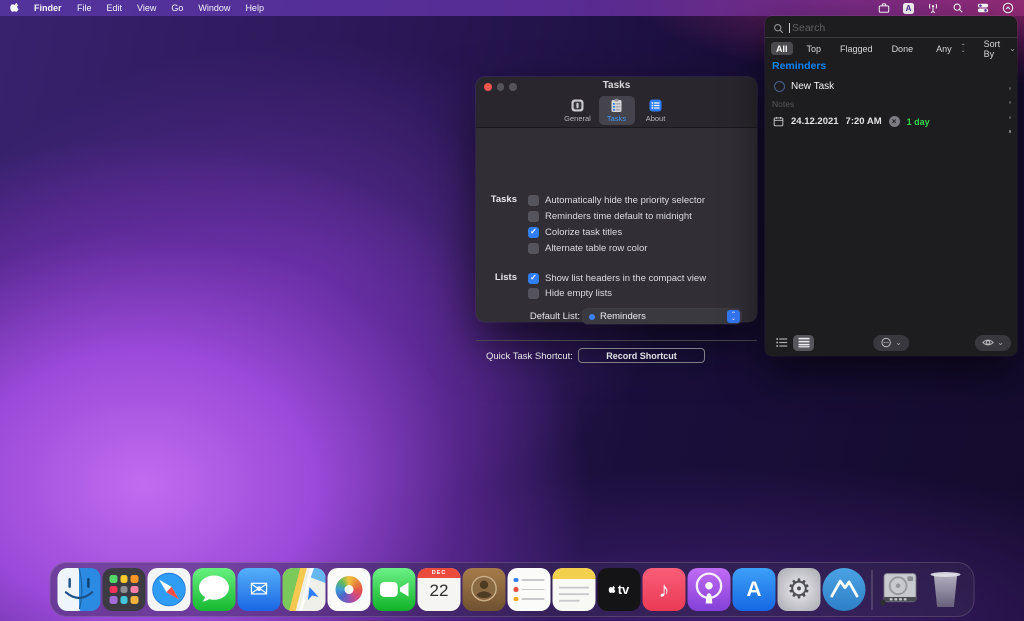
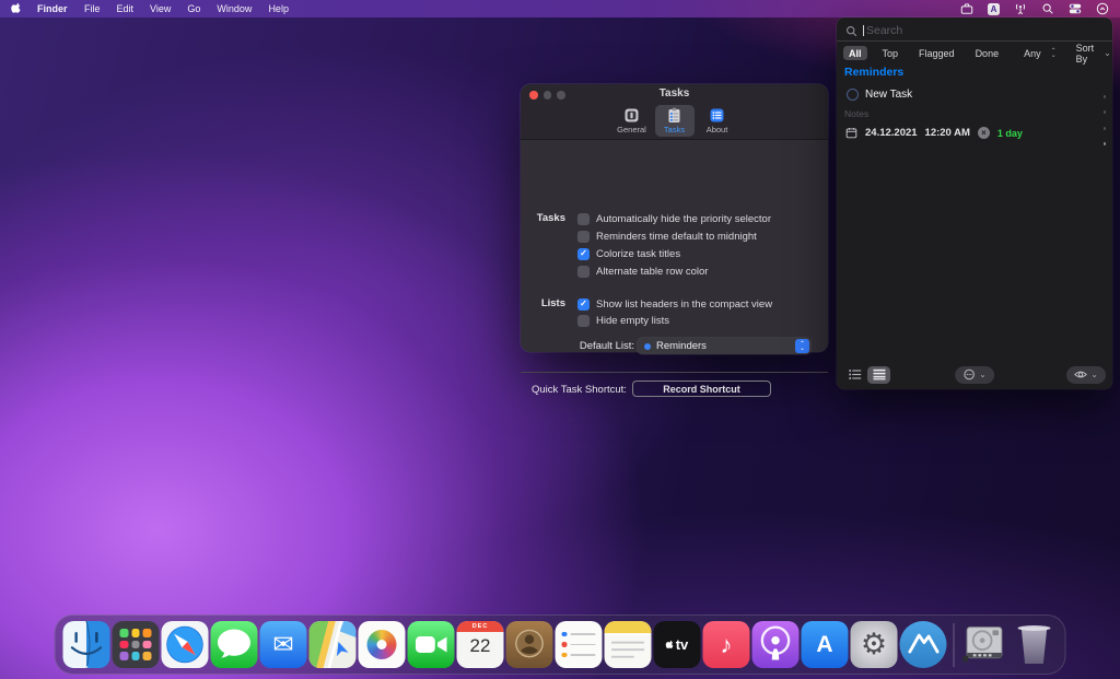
  Finder
  File
  Edit
  View
  Go
  Window
  Help
  A
  Tasks
  General
  Tasks
  About
  Tasks
  Automatically hide the priority selector
  Reminders time default to midnight
  Colorize task titles
  Alternate table row color
  Lists
  Show list headers in the compact view
  Hide empty lists
  Default List:
  Reminders
  Quick Task Shortcut:
  Record Shortcut
  Search
  All
  Top
  Flagged
  Done
  Any
  Sort By
  ⌄
  Reminders
  New Task
  Notes
  24.12.2021
- 7:20 AM
+ 12:20 AM
  ×
  1 day
  ⌄
  ⌄
  ✉
  22
  tv
  ♪
  A
  ⚙
